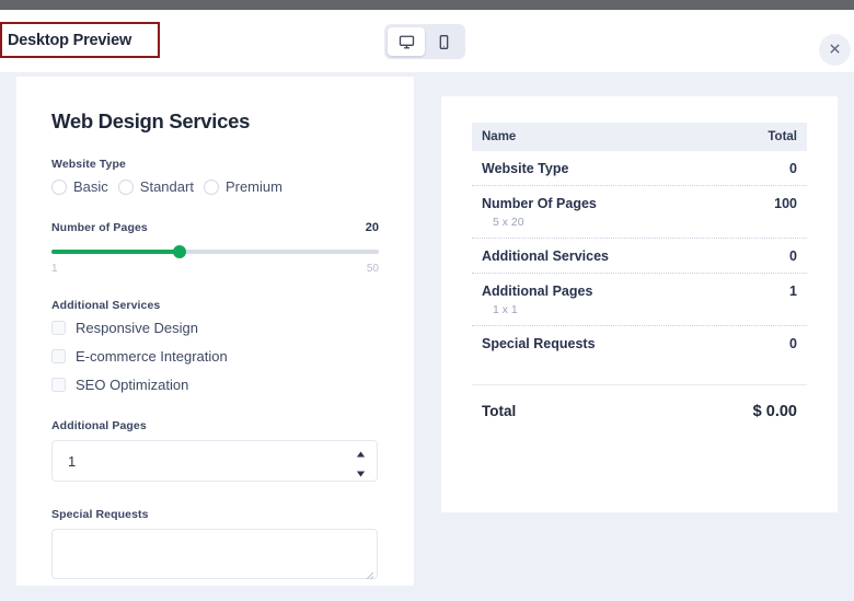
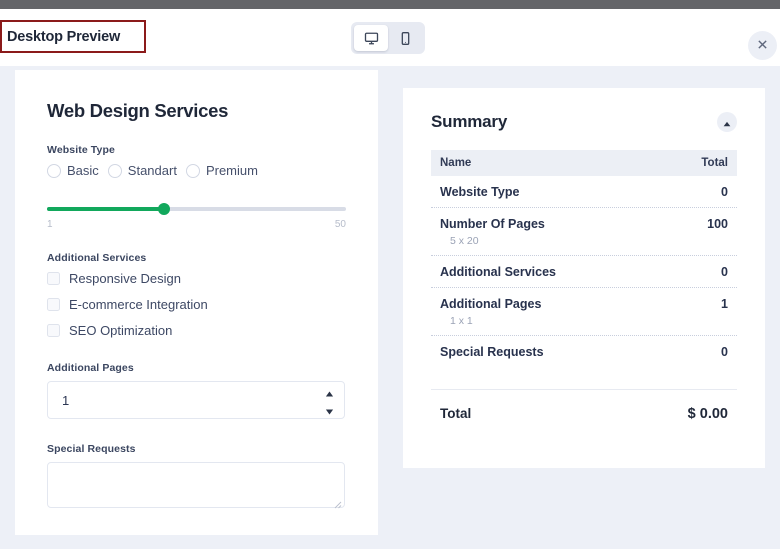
  Desktop Preview
  Web Design Services
  Website Type
  Basic
  Standart
  Premium
- Number of Pages
- 20
  1
  50
  Additional Services
  Responsive Design
  E-commerce Integration
  SEO Optimization
  Additional Pages
  1
  Special Requests
+ Summary
  Name
  Total
  Website Type
  0
  Number Of Pages
  100
  5 x 20
  Additional Services
  0
  Additional Pages
  1
  1 x 1
  Special Requests
  0
  Total
  $ 0.00
